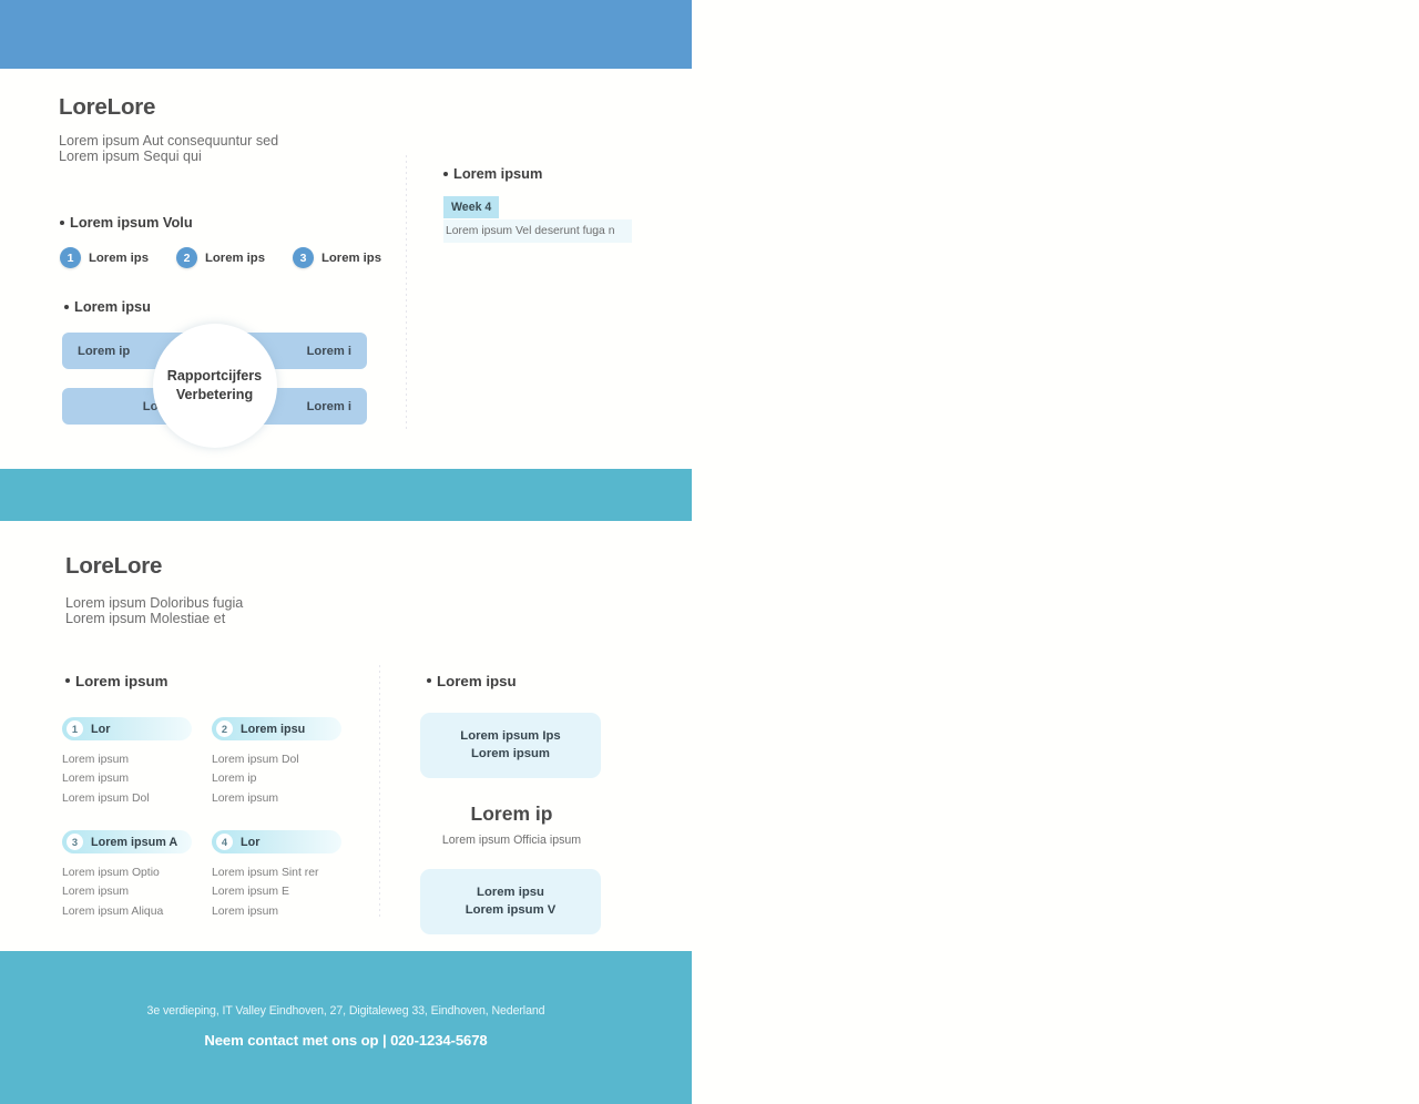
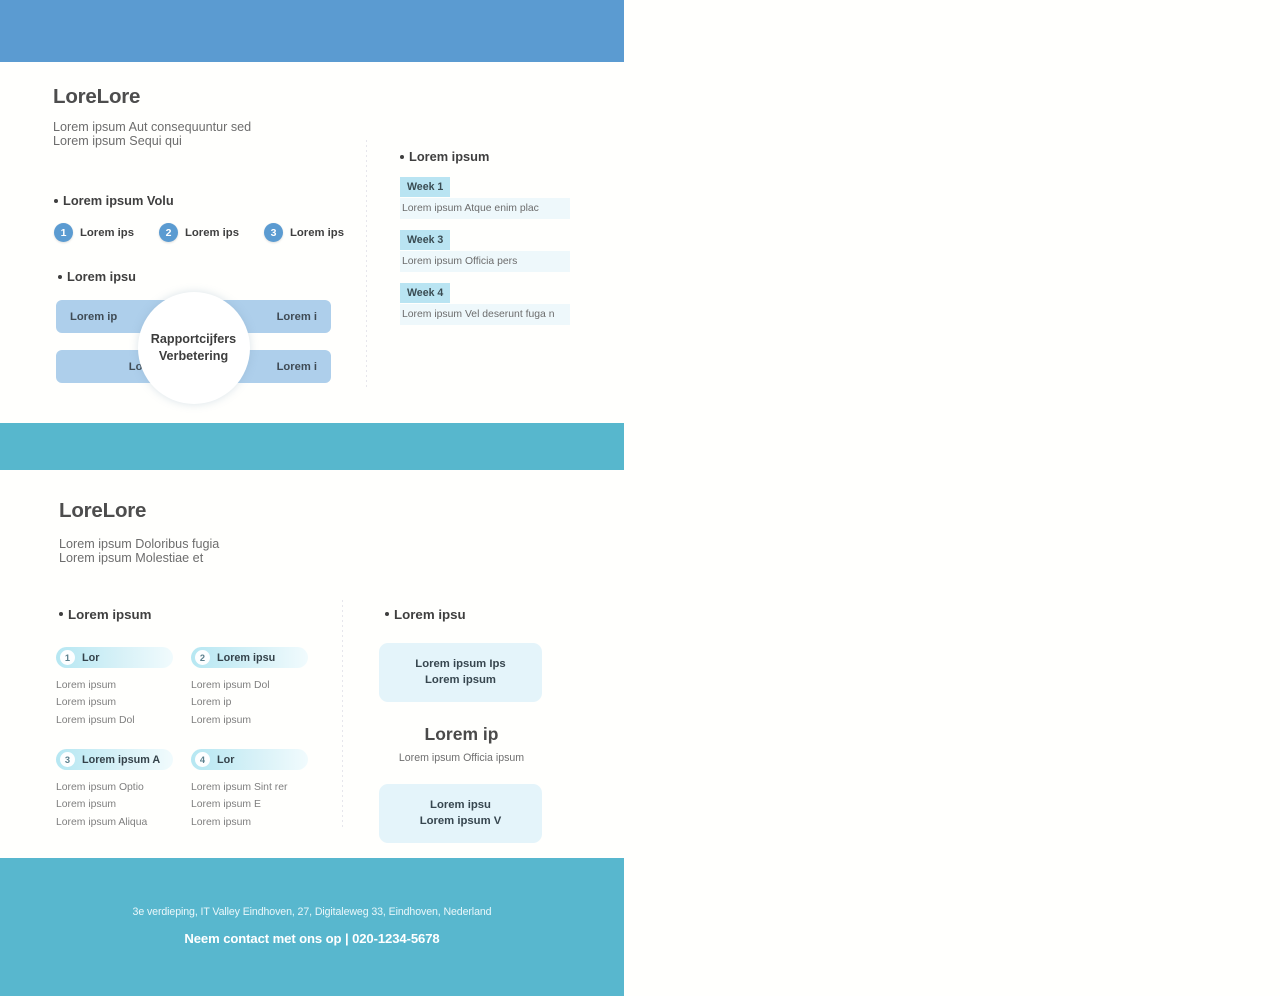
  LoreLore
  Lorem ipsum Aut consequuntur sed
  Lorem ipsum Sequi qui
  Lorem ipsum Volu
  1
  Lorem ips
  2
  Lorem ips
  3
  Lorem ips
  Lorem ipsu
  Lorem ip
  Lorem i
  Lorem i
  Rapportcijfers
  Verbetering
  Lorem ipsum
+ Week 1
+ Lorem ipsum Atque enim plac
+ Week 3
+ Lorem ipsum Officia pers
  Week 4
  Lorem ipsum Vel deserunt fuga n
  LoreLore
  Lorem ipsum Doloribus fugia
  Lorem ipsum Molestiae et
  Lorem ipsum
  1
  Lor
  Lorem ipsum
  Lorem ipsum
  Lorem ipsum Dol
  2
  Lorem ipsu
  Lorem ipsum Dol
  Lorem ip
  Lorem ipsum
  3
  Lorem ipsum A
  Lorem ipsum Optio
  Lorem ipsum
  Lorem ipsum Aliqua
  4
  Lor
  Lorem ipsum Sint rer
  Lorem ipsum E
  Lorem ipsum
  Lorem ipsu
  Lorem ipsum Ips
  Lorem ipsum
  Lorem ip
  Lorem ipsum Officia ipsum
  Lorem ipsu
  Lorem ipsum V
  3e verdieping, IT Valley Eindhoven, 27, Digitaleweg 33, Eindhoven, Nederland
  Neem contact met ons op | 020-1234-5678
